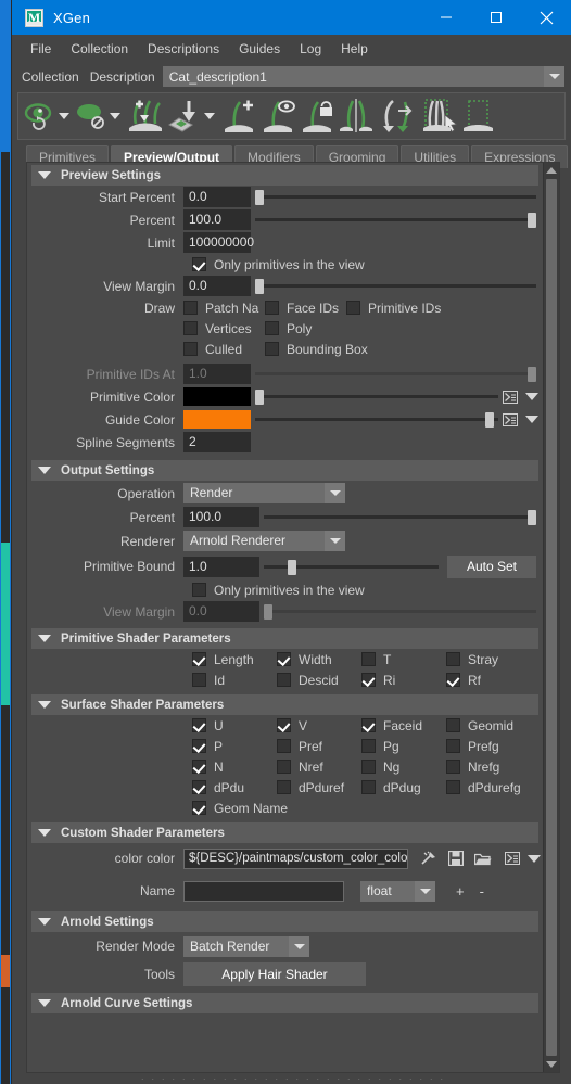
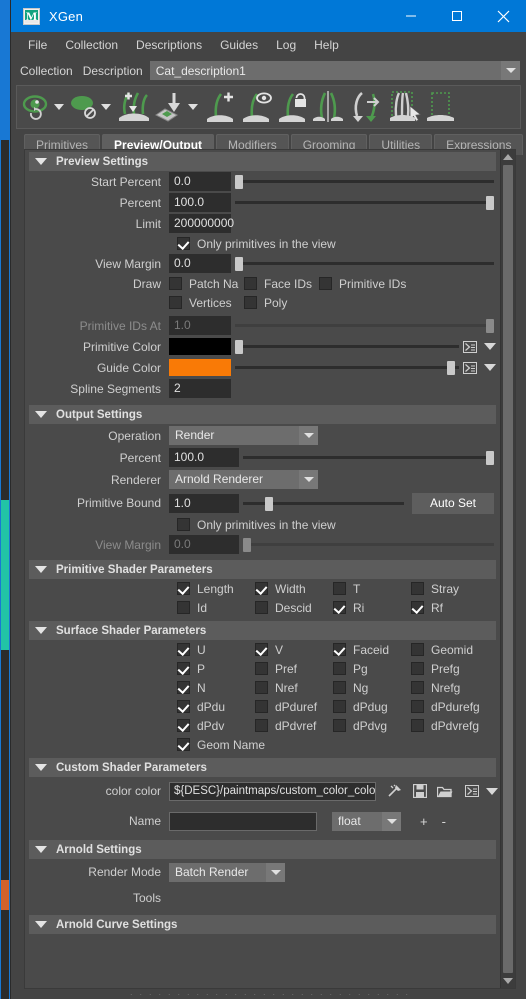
  M
  XGen
  File
  Collection
  Descriptions
  Guides
  Log
  Help
  Collection
  Description
  Cat_description1
  Primitives
  Preview/Output
  Modifiers
  Grooming
  Utilities
  Expressions
  Preview Settings
  Start Percent
  0.0
  Percent
  100.0
  Limit
- 100000000
+ 200000000
  Only primitives in the view
  View Margin
  0.0
  Draw
  Patch Na
  Face IDs
  Primitive IDs
  Vertices
  Poly
- Culled
- Bounding Box
  Primitive IDs At
  1.0
  Primitive Color
  Guide Color
  Spline Segments
  2
  Output Settings
  Operation
  Render
  Percent
  100.0
  Renderer
  Arnold Renderer
  Primitive Bound
  1.0
  Auto Set
  Only primitives in the view
  View Margin
  0.0
  Primitive Shader Parameters
  Length
  Width
  T
  Stray
  Id
  Descid
  Ri
  Rf
  Surface Shader Parameters
  U
  V
  Faceid
  Geomid
  P
  Pref
  Pg
  Prefg
  N
  Nref
  Ng
  Nrefg
  dPdu
  dPduref
  dPdug
  dPdurefg
+ dPdv
+ dPdvref
+ dPdvg
+ dPdvrefg
  Geom Name
  Custom Shader Parameters
  color color
  ${DESC}/paintmaps/custom_color_colo
  Name
  float
  +
  -
  Arnold Settings
  Render Mode
  Batch Render
  Tools
- Apply Hair Shader
  Arnold Curve Settings
  · · · · · · · · · · · · · · · · · · · · · · · · · · · · · ·
